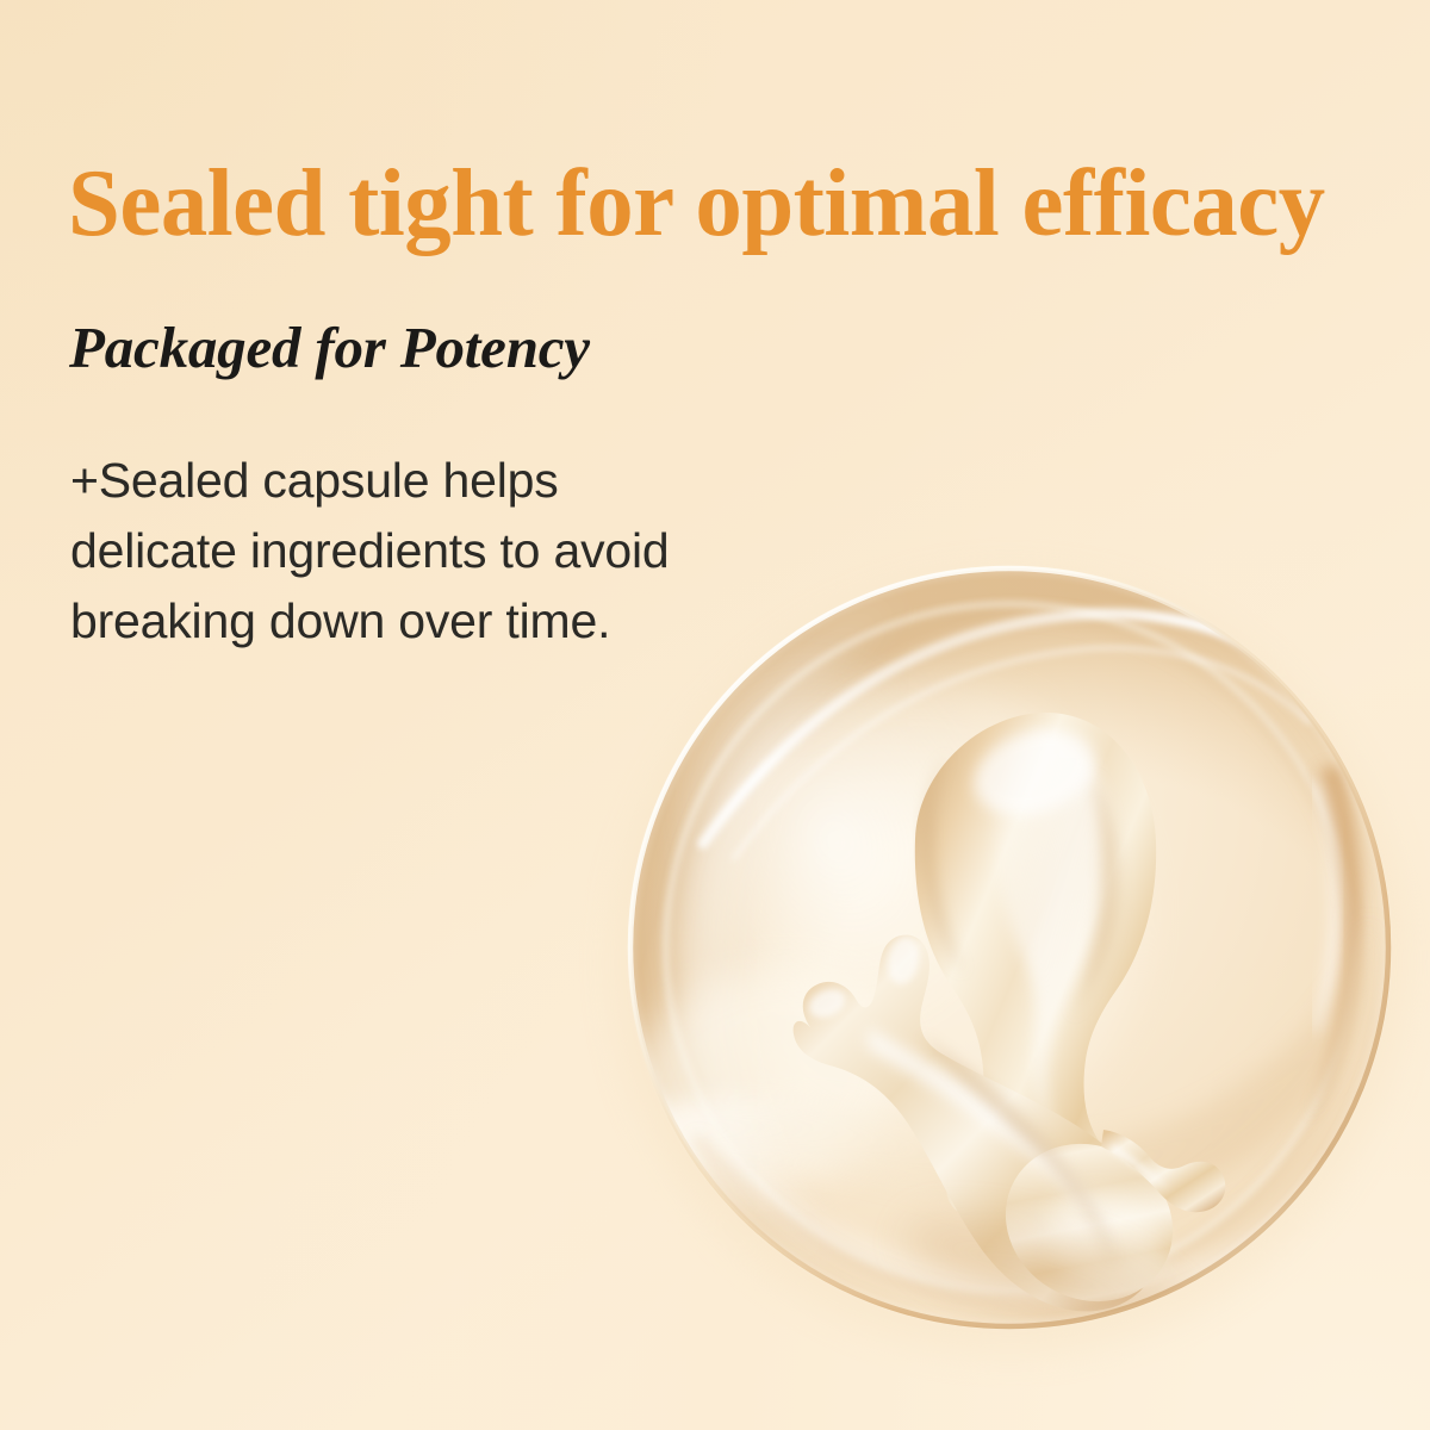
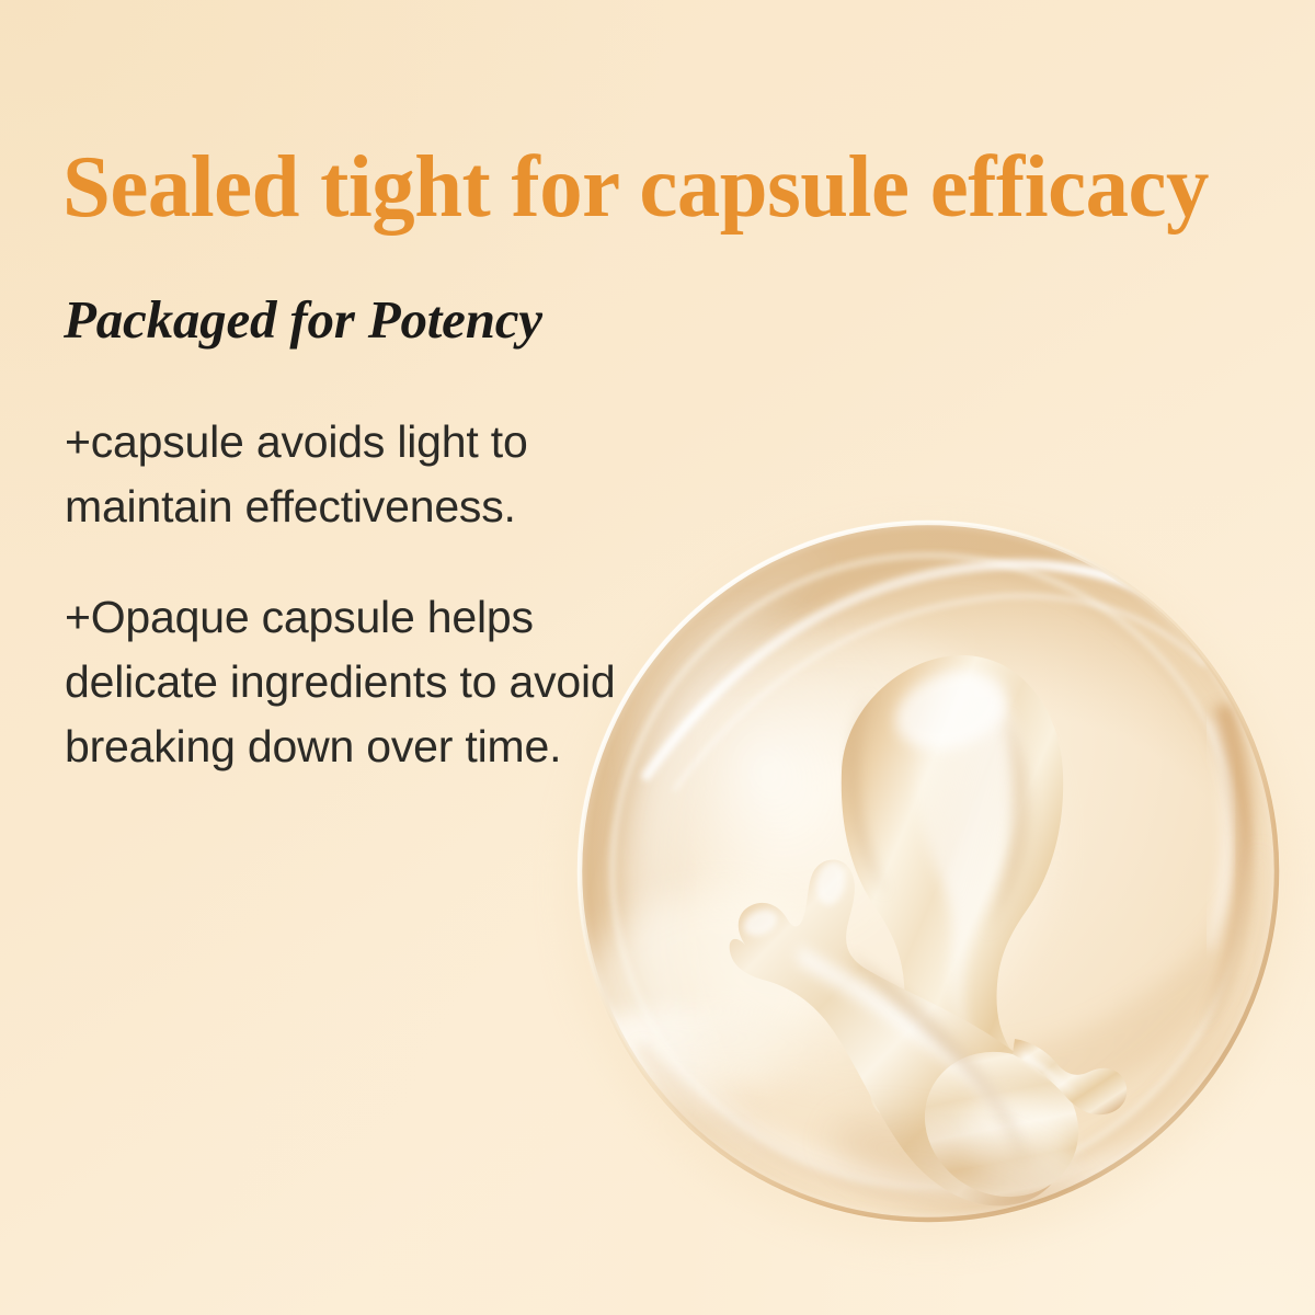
- Sealed tight for optimal efficacy
+ Sealed tight for capsule efficacy
  Packaged for Potency
+ +capsule avoids light to maintain effectiveness.
- +Sealed capsule helps delicate ingredients to avoid breaking down over time.
+ +Opaque capsule helps delicate ingredients to avoid breaking down over time.
